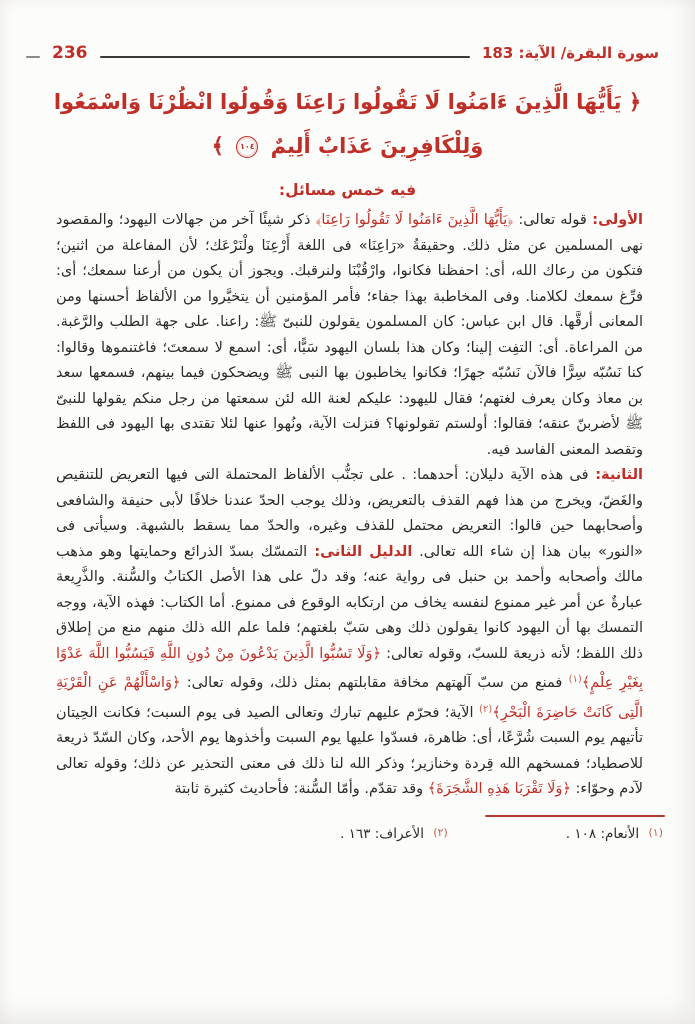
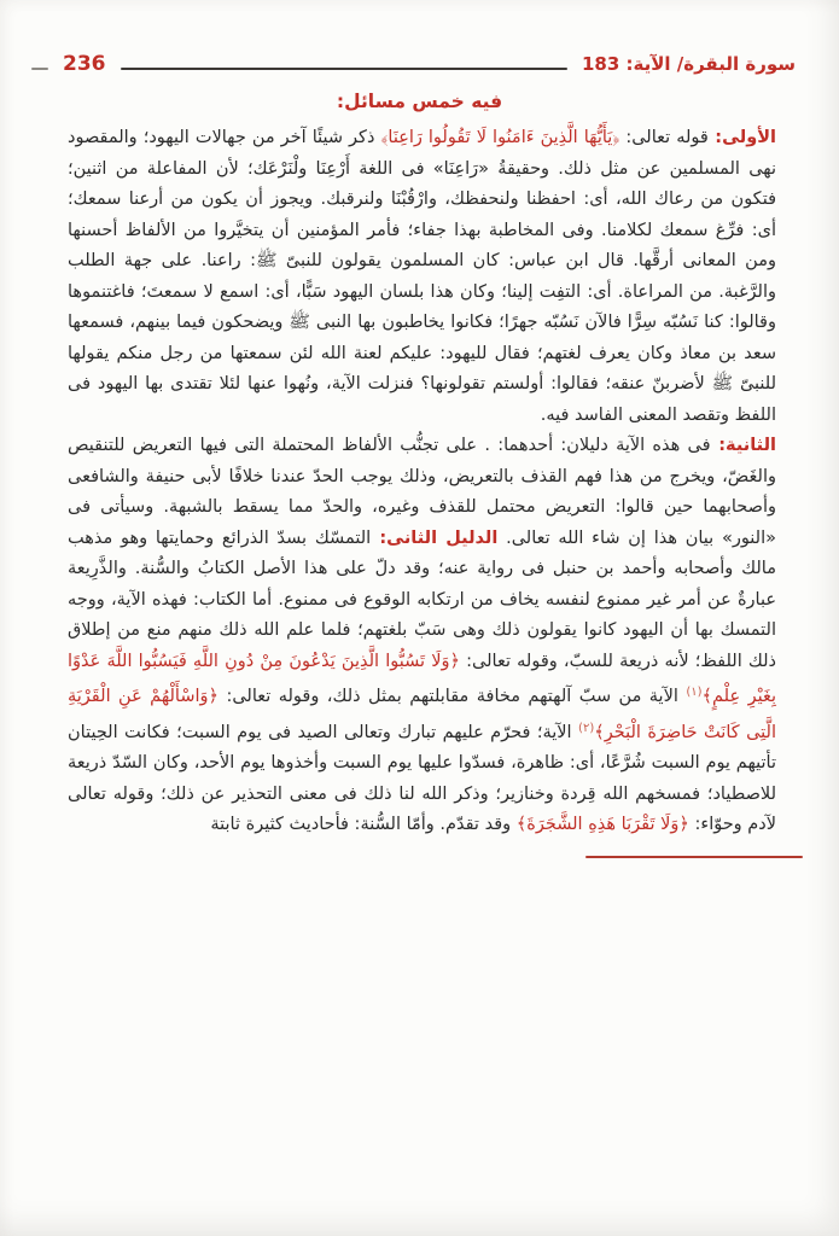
  سورة البقرة/ الآية: 183
  236
- ﴿ يَأَيُّهَا الَّذِينَ ءَامَنُوا لَا تَقُولُوا رَاعِنَا وَقُولُوا انْظُرْنَا وَاسْمَعُوا
- وَلِلْكَافِرِينَ عَذَابٌ أَلِيمٌ ١٠٤ ﴾
  فيه خمس مسائل:
- الأولى: قوله تعالى: ﴿يَأَيُّهَا الَّذِينَ ءَامَنُوا لَا تَقُولُوا رَاعِنَا﴾ ذكر شيئًا آخر من جهالات اليهود؛ والمقصود نهى المسلمين عن مثل ذلك. وحقيقةُ «رَاعِنَا» فى اللغة أَرْعِنَا ولْنَرْعَك؛ لأن المفاعلة من اثنين؛ فتكون من رعاك الله، أى: احفظنا فكانوا، وارْقُبْنَا ولنرقبك. ويجوز أن يكون من أرعنا سمعك؛ أى: فرِّغ سمعك لكلامنا. وفى المخاطبة بهذا جفاء؛ فأمر المؤمنين أن يتخيَّروا من الألفاظ أحسنها ومن المعانى أرقَّها. قال ابن عباس: كان المسلمون يقولون للنبىّ ﷺ: راعنا. على جهة الطلب والرَّغبة. من المراعاة. أى: التفِت إلينا؛ وكان هذا بلسان اليهود سَبًّا، أى: اسمع لا سمعتَ؛ فاغتنموها وقالوا: كنا نَسُبّه سِرًّا فالآن نَسُبّه جهرًا؛ فكانوا يخاطبون بها النبى ﷺ ويضحكون فيما بينهم، فسمعها سعد بن معاذ وكان يعرف لغتهم؛ فقال لليهود: عليكم لعنة الله لئن سمعتها من رجل منكم يقولها للنبىّ ﷺ لأضربنّ عنقه؛ فقالوا: أولستم تقولونها؟ فنزلت الآية، ونُهوا عنها لئلا تقتدى بها اليهود فى اللفظ وتقصد المعنى الفاسد فيه.
+ الأولى: قوله تعالى: ﴿يَأَيُّهَا الَّذِينَ ءَامَنُوا لَا تَقُولُوا رَاعِنَا﴾ ذكر شيئًا آخر من جهالات اليهود؛ والمقصود نهى المسلمين عن مثل ذلك. وحقيقةُ «رَاعِنَا» فى اللغة أَرْعِنَا ولْنَرْعَك؛ لأن المفاعلة من اثنين؛ فتكون من رعاك الله، أى: احفظنا ولنحفظك، وارْقُبْنَا ولنرقبك. ويجوز أن يكون من أرعنا سمعك؛ أى: فرِّغ سمعك لكلامنا. وفى المخاطبة بهذا جفاء؛ فأمر المؤمنين أن يتخيَّروا من الألفاظ أحسنها ومن المعانى أرقَّها. قال ابن عباس: كان المسلمون يقولون للنبىّ ﷺ: راعنا. على جهة الطلب والرَّغبة. من المراعاة. أى: التفِت إلينا؛ وكان هذا بلسان اليهود سَبًّا، أى: اسمع لا سمعتَ؛ فاغتنموها وقالوا: كنا نَسُبّه سِرًّا فالآن نَسُبّه جهرًا؛ فكانوا يخاطبون بها النبى ﷺ ويضحكون فيما بينهم، فسمعها سعد بن معاذ وكان يعرف لغتهم؛ فقال لليهود: عليكم لعنة الله لئن سمعتها من رجل منكم يقولها للنبىّ ﷺ لأضربنّ عنقه؛ فقالوا: أولستم تقولونها؟ فنزلت الآية، ونُهوا عنها لئلا تقتدى بها اليهود فى اللفظ وتقصد المعنى الفاسد فيه.
- الثانية: فى هذه الآية دليلان: أحدهما: . على تجنُّب الألفاظ المحتملة التى فيها التعريض للتنقيص والغَضّ، ويخرج من هذا فهم القذف بالتعريض، وذلك يوجب الحدّ عندنا خلافًا لأبى حنيفة والشافعى وأصحابهما حين قالوا: التعريض محتمل للقذف وغيره، والحدّ مما يسقط بالشبهة. وسيأتى فى «النور» بيان هذا إن شاء الله تعالى. الدليل الثانى: التمسّك بسدّ الذرائع وحمايتها وهو مذهب مالك وأصحابه وأحمد بن حنبل فى رواية عنه؛ وقد دلّ على هذا الأصل الكتابُ والسُّنة. والذَّرِيعة عبارةٌ عن أمر غير ممنوع لنفسه يخاف من ارتكابه الوقوع فى ممنوع. أما الكتاب: فهذه الآية، ووجه التمسك بها أن اليهود كانوا يقولون ذلك وهى سَبّ بلغتهم؛ فلما علم الله ذلك منهم منع من إطلاق ذلك اللفظ؛ لأنه ذريعة للسبّ، وقوله تعالى: ﴿وَلَا تَسُبُّوا الَّذِينَ يَدْعُونَ مِنْ دُونِ اللَّهِ فَيَسُبُّوا اللَّهَ عَدْوًا بِغَيْرِ عِلْمٍ﴾(١) فمنع من سبّ آلهتهم مخافة مقابلتهم بمثل ذلك، وقوله تعالى: ﴿وَاسْأَلْهُمْ عَنِ الْقَرْيَةِ الَّتِى كَانَتْ حَاضِرَةَ الْبَحْرِ﴾(٢) الآية؛ فحرّم عليهم تبارك وتعالى الصيد فى يوم السبت؛ فكانت الحِيتان تأتيهم يوم السبت شُرَّعًا، أى: ظاهرة، فسدّوا عليها يوم السبت وأخذوها يوم الأحد، وكان السّدّ ذريعة للاصطياد؛ فمسخهم الله قِردة وخنازير؛ وذكر الله لنا ذلك فى معنى التحذير عن ذلك؛ وقوله تعالى لآدم وحوّاء: ﴿وَلَا تَقْرَبَا هَذِهِ الشَّجَرَةَ﴾ وقد تقدّم. وأمّا السُّنة: فأحاديث كثيرة ثابتة
+ الثانية: فى هذه الآية دليلان: أحدهما: . على تجنُّب الألفاظ المحتملة التى فيها التعريض للتنقيص والغَضّ، ويخرج من هذا فهم القذف بالتعريض، وذلك يوجب الحدّ عندنا خلافًا لأبى حنيفة والشافعى وأصحابهما حين قالوا: التعريض محتمل للقذف وغيره، والحدّ مما يسقط بالشبهة. وسيأتى فى «النور» بيان هذا إن شاء الله تعالى. الدليل الثانى: التمسّك بسدّ الذرائع وحمايتها وهو مذهب مالك وأصحابه وأحمد بن حنبل فى رواية عنه؛ وقد دلّ على هذا الأصل الكتابُ والسُّنة. والذَّرِيعة عبارةٌ عن أمر غير ممنوع لنفسه يخاف من ارتكابه الوقوع فى ممنوع. أما الكتاب: فهذه الآية، ووجه التمسك بها أن اليهود كانوا يقولون ذلك وهى سَبّ بلغتهم؛ فلما علم الله ذلك منهم منع من إطلاق ذلك اللفظ؛ لأنه ذريعة للسبّ، وقوله تعالى: ﴿وَلَا تَسُبُّوا الَّذِينَ يَدْعُونَ مِنْ دُونِ اللَّهِ فَيَسُبُّوا اللَّهَ عَدْوًا بِغَيْرِ عِلْمٍ﴾(١) الآية من سبّ آلهتهم مخافة مقابلتهم بمثل ذلك، وقوله تعالى: ﴿وَاسْأَلْهُمْ عَنِ الْقَرْيَةِ الَّتِى كَانَتْ حَاضِرَةَ الْبَحْرِ﴾(٢) الآية؛ فحرّم عليهم تبارك وتعالى الصيد فى يوم السبت؛ فكانت الحِيتان تأتيهم يوم السبت شُرَّعًا، أى: ظاهرة، فسدّوا عليها يوم السبت وأخذوها يوم الأحد، وكان السّدّ ذريعة للاصطياد؛ فمسخهم الله قِردة وخنازير؛ وذكر الله لنا ذلك فى معنى التحذير عن ذلك؛ وقوله تعالى لآدم وحوّاء: ﴿وَلَا تَقْرَبَا هَذِهِ الشَّجَرَةَ﴾ وقد تقدّم. وأمّا السُّنة: فأحاديث كثيرة ثابتة
- (١) الأنعام: ١٠٨ .
- (٢) الأعراف: ١٦٣ .
